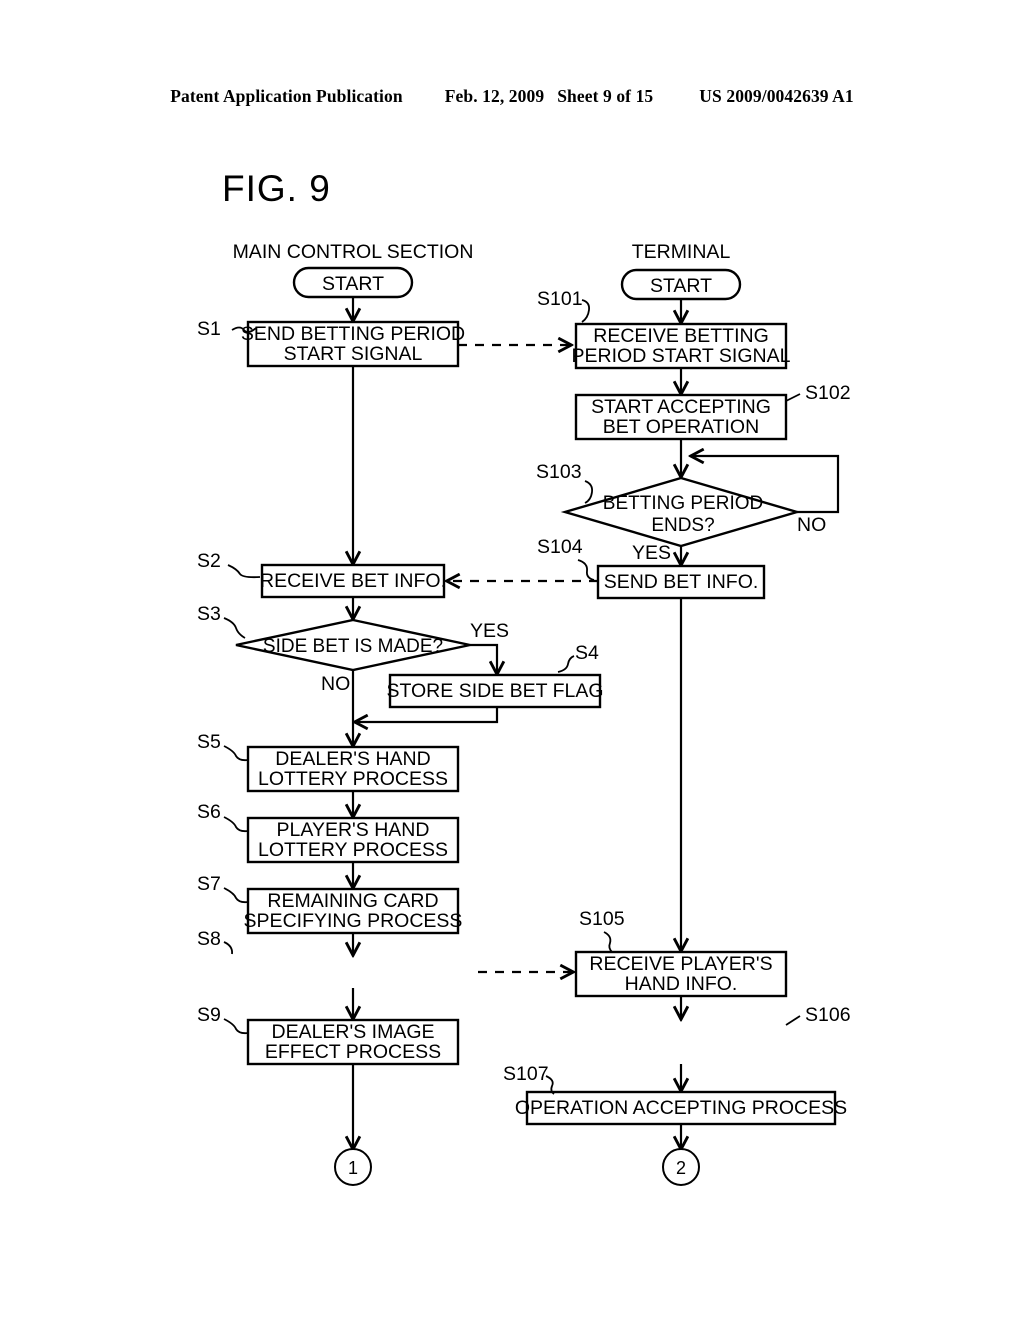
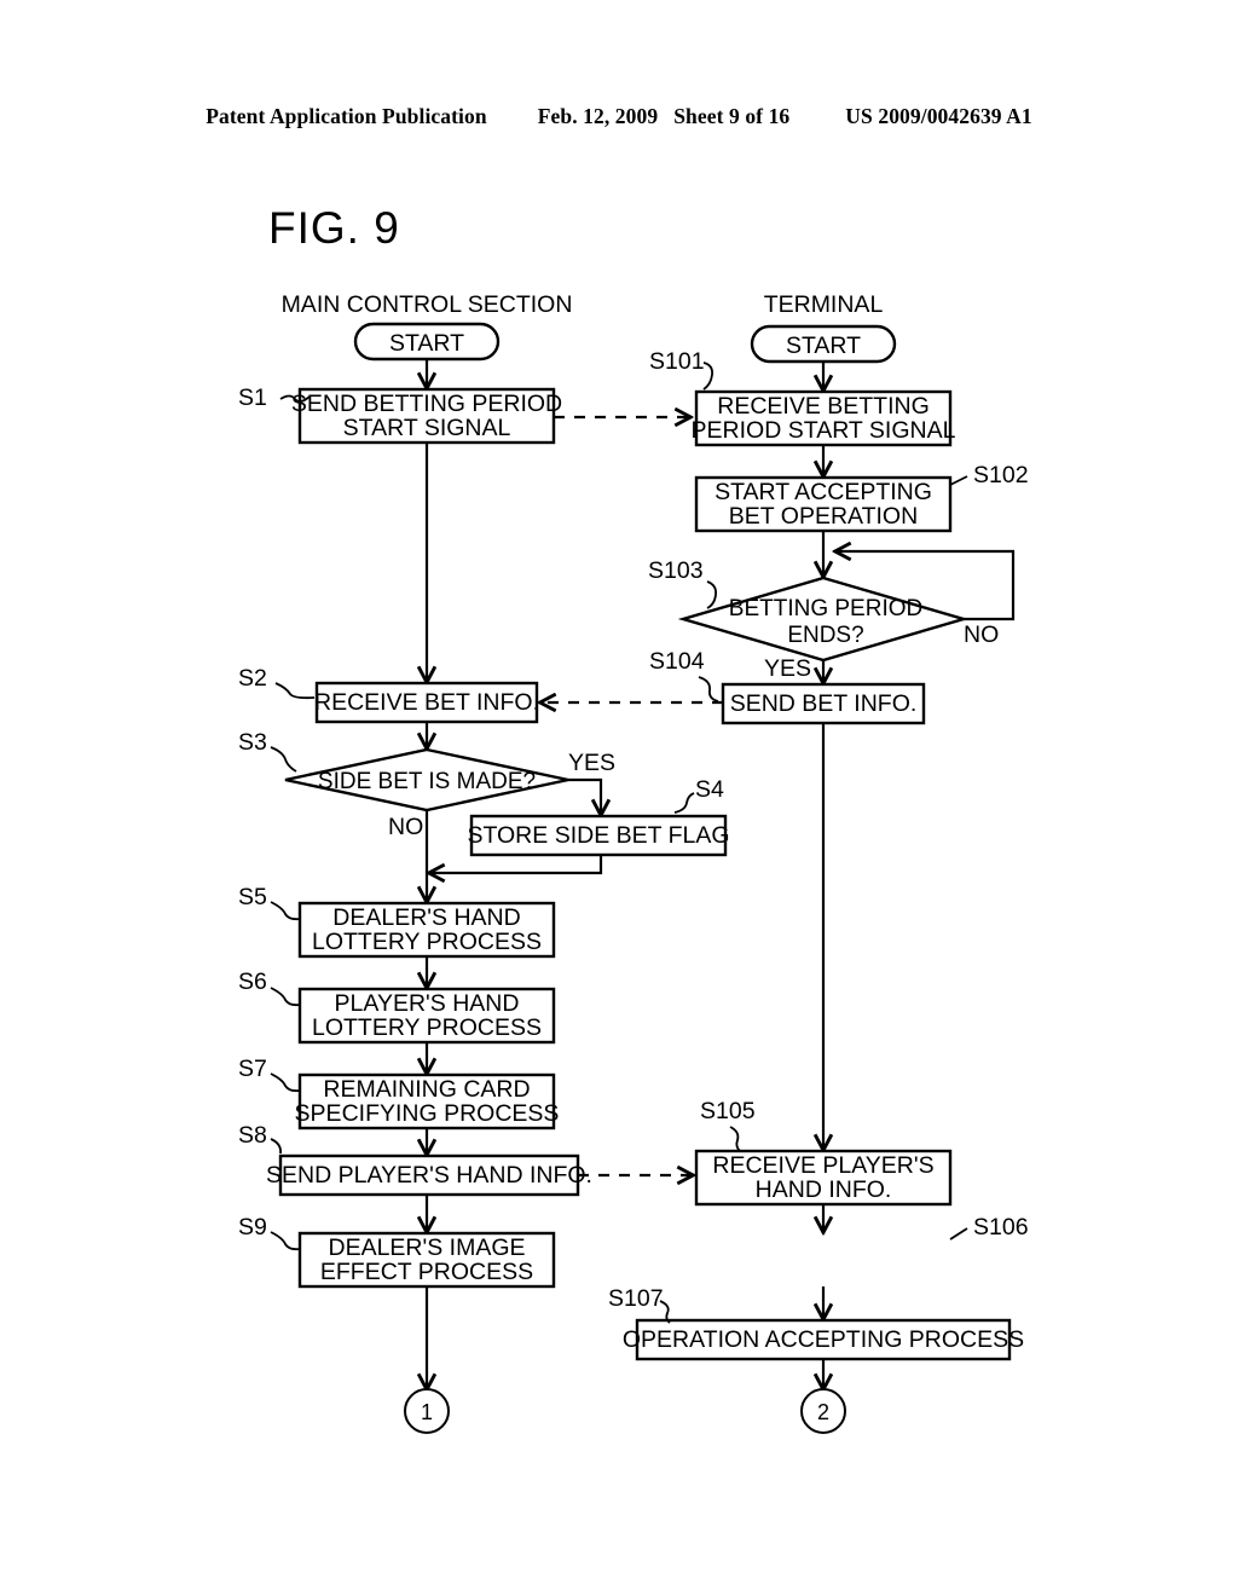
  Patent Application Publication
- Feb. 12, 2009 Sheet 9 of 15
+ Feb. 12, 2009 Sheet 9 of 16
  US 2009/0042639 A1
  FIG. 9
  MAIN CONTROL SECTION
  TERMINAL
  START
  START
  SEND BETTING PERIOD
  START SIGNAL
  S1
  RECEIVE BETTING
  PERIOD START SIGNAL
  S101
  START ACCEPTING
  BET OPERATION
  S102
  BETTING PERIOD
  ENDS?
  S103
  NO
  YES
  SEND BET INFO.
  S104
  RECEIVE BET INFO.
  S2
  SIDE BET IS MADE?
  S3
  YES
  NO
  STORE SIDE BET FLAG
  S4
  DEALER'S HAND
  LOTTERY PROCESS
  S5
  PLAYER'S HAND
  LOTTERY PROCESS
  S6
  REMAINING CARD
  SPECIFYING PROCESS
  S7
+ SEND PLAYER'S HAND INFO.
  S8
  DEALER'S IMAGE
  EFFECT PROCESS
  S9
  1
  RECEIVE PLAYER'S
  HAND INFO.
  S105
  S106
  OPERATION ACCEPTING PROCESS
  S107
  2
